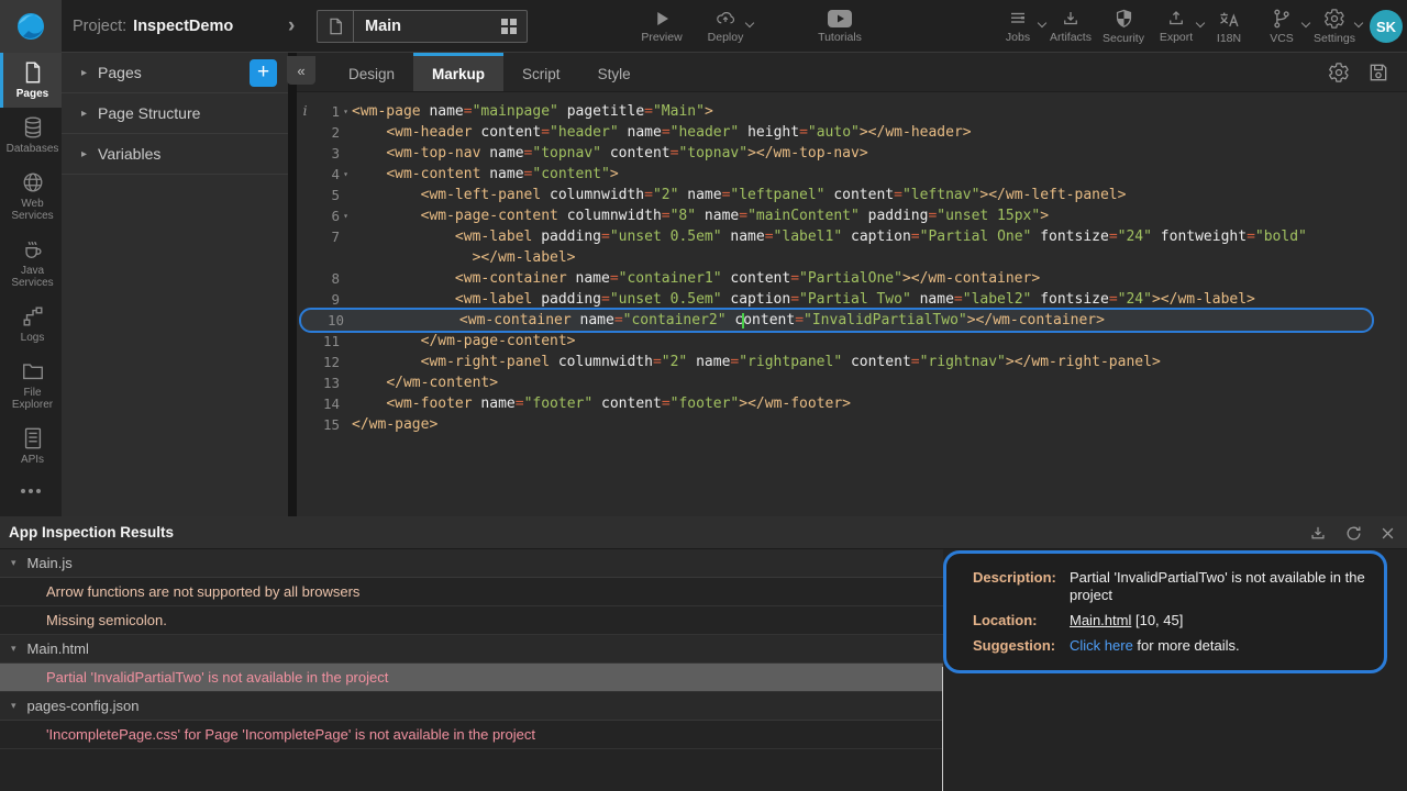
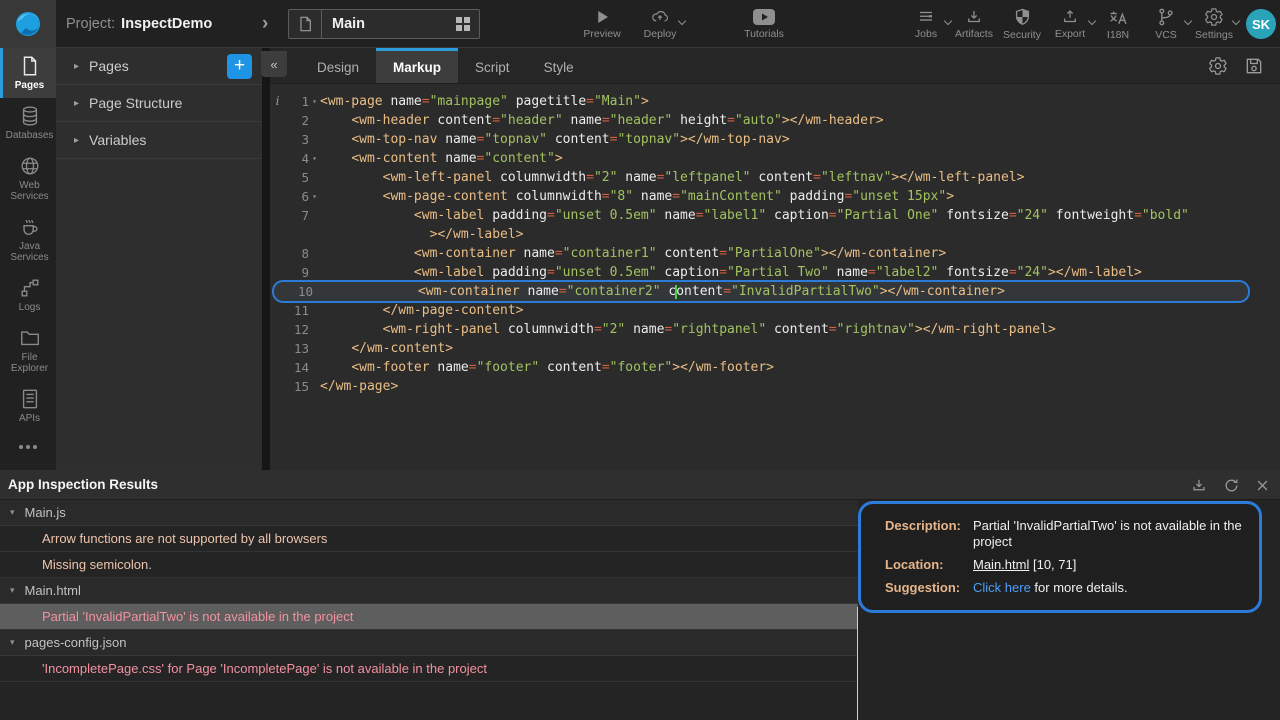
  Project:
  InspectDemo
  ›
  Main
  Preview
  Deploy
  Tutorials
  Jobs
  Artifacts
  Security
  Export
  I18N
  VCS
  Settings
  SK
  Pages
  Databases
  Web Services
  Java Services
  Logs
  File Explorer
  APIs
  ▸
  Pages
  +
  ▸
  Page Structure
  ▸
  Variables
  «
  Design
  Markup
  Script
  Style
  i
  1
  ▾
  <wm-page name="mainpage" pagetitle="Main">
  2
  <wm-header content="header" name="header" height="auto"></wm-header>
  3
  <wm-top-nav name="topnav" content="topnav"></wm-top-nav>
  4
  ▾
  <wm-content name="content">
  5
  <wm-left-panel columnwidth="2" name="leftpanel" content="leftnav"></wm-left-panel>
  6
  ▾
  <wm-page-content columnwidth="8" name="mainContent" padding="unset 15px">
  7
  <wm-label padding="unset 0.5em" name="label1" caption="Partial One" fontsize="24" fontweight="bold"
  ></wm-label>
  8
  <wm-container name="container1" content="PartialOne"></wm-container>
  9
  <wm-label padding="unset 0.5em" caption="Partial Two" name="label2" fontsize="24"></wm-label>
  10
  <wm-container name="container2" content="InvalidPartialTwo"></wm-container>
  11
  </wm-page-content>
  12
  <wm-right-panel columnwidth="2" name="rightpanel" content="rightnav"></wm-right-panel>
  13
  </wm-content>
  14
  <wm-footer name="footer" content="footer"></wm-footer>
  15
  </wm-page>
  App Inspection Results
  ▾
  Main.js
  Arrow functions are not supported by all browsers
  Missing semicolon.
  ▾
  Main.html
  Partial 'InvalidPartialTwo' is not available in the project
  ▾
  pages-config.json
  'IncompletePage.css' for Page 'IncompletePage' is not available in the project
  Description:
  Partial 'InvalidPartialTwo' is not available in the project
  Location:
- Main.html [10, 45]
+ Main.html [10, 71]
  Suggestion:
  Click here for more details.
